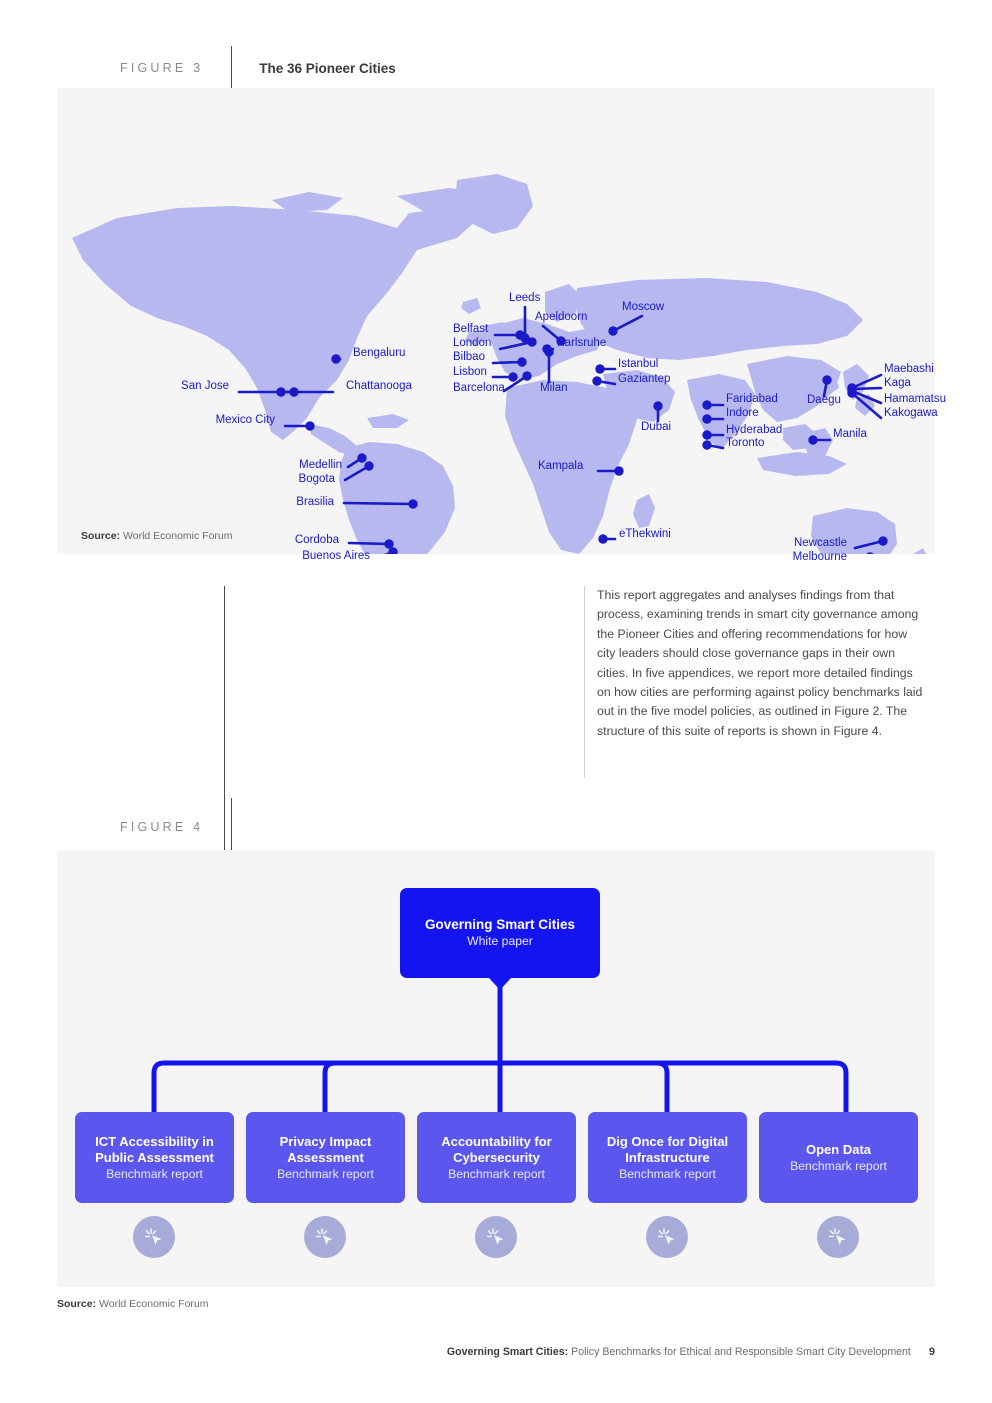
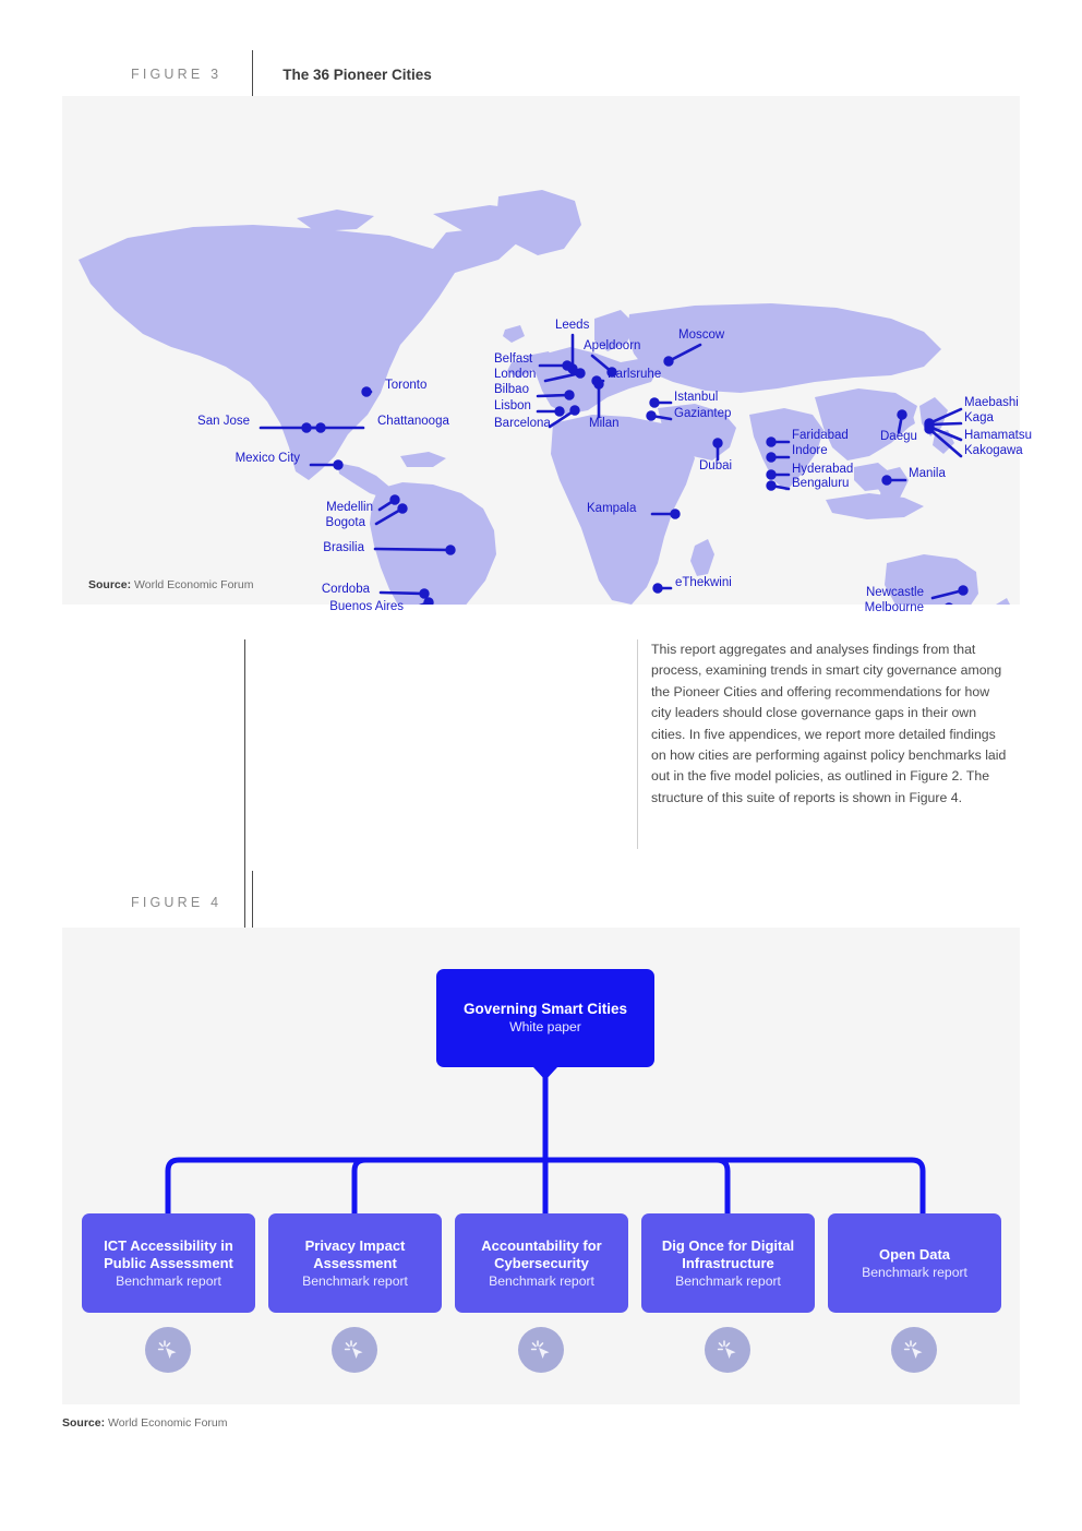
  FIGURE 3
  The 36 Pioneer Cities
- Bengaluru
+ Toronto
  San Jose
  Chattanooga
  Mexico City
  Medellin
  Bogota
  Brasilia
  Cordoba
  Buenos Aires
  Leeds
  Apeldoorn
  Moscow
  Belfast
  London
  Karlsruhe
  Bilbao
  Istanbul
  Lisbon
  Gaziantep
  Barcelona
  Milan
  Dubai
  Faridabad
  Indore
  Hyderabad
- Toronto
+ Bengaluru
  Kampala
  eThekwini
  Daegu
  Maebashi
  Kaga
  Hamamatsu
  Kakogawa
  Manila
  Newcastle
  Melbourne
  Source: World Economic Forum
  This report aggregates and analyses findings from that process, examining trends in smart city governance among the Pioneer Cities and offering recommendations for how city leaders should close governance gaps in their own cities. In five appendices, we report more detailed findings on how cities are performing against policy benchmarks laid out in the five model policies, as outlined in Figure 2. The structure of this suite of reports is shown in Figure 4.
  FIGURE 4
  Governing Smart Cities
  White paper
  ICT Accessibility in Public Assessment
  Benchmark report
  Privacy Impact Assessment
  Benchmark report
  Accountability for Cybersecurity
  Benchmark report
  Dig Once for Digital Infrastructure
  Benchmark report
  Open Data
  Benchmark report
  Source: World Economic Forum
- Governing Smart Cities: Policy Benchmarks for Ethical and Responsible Smart City Development 9
